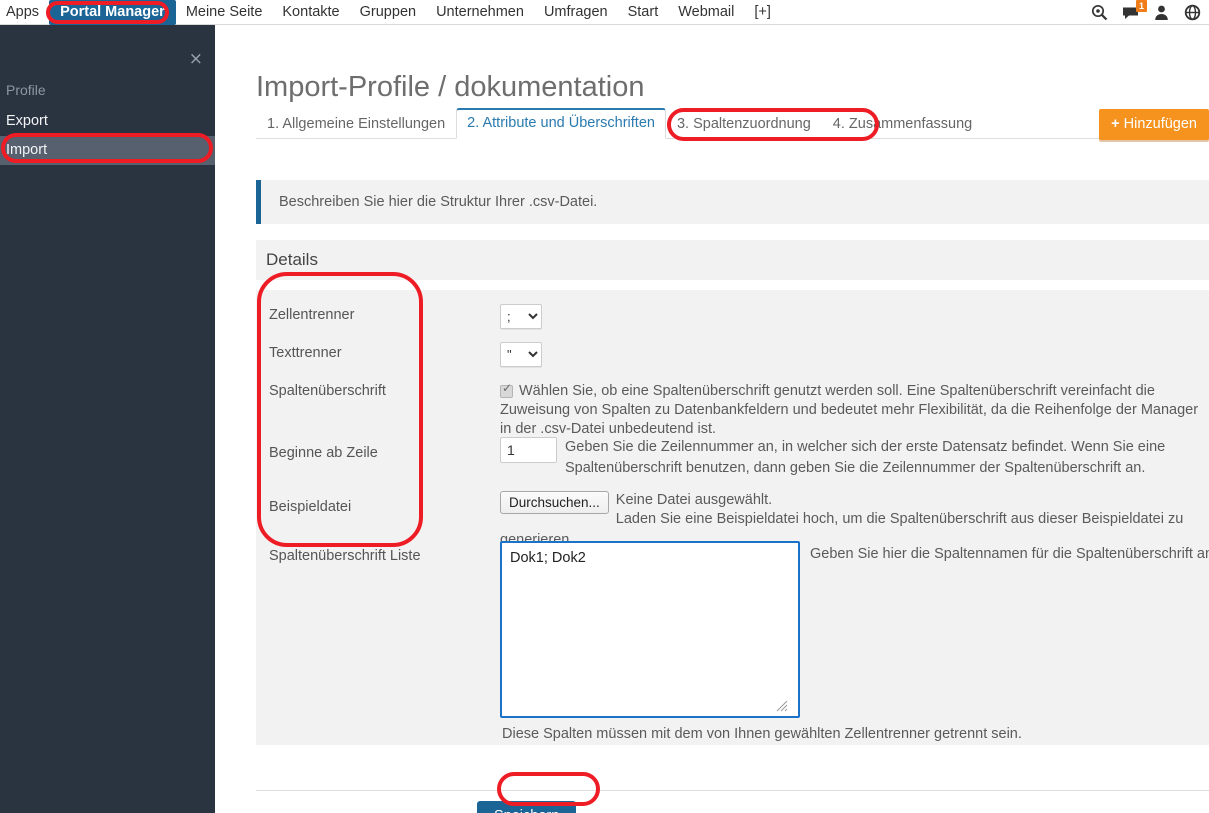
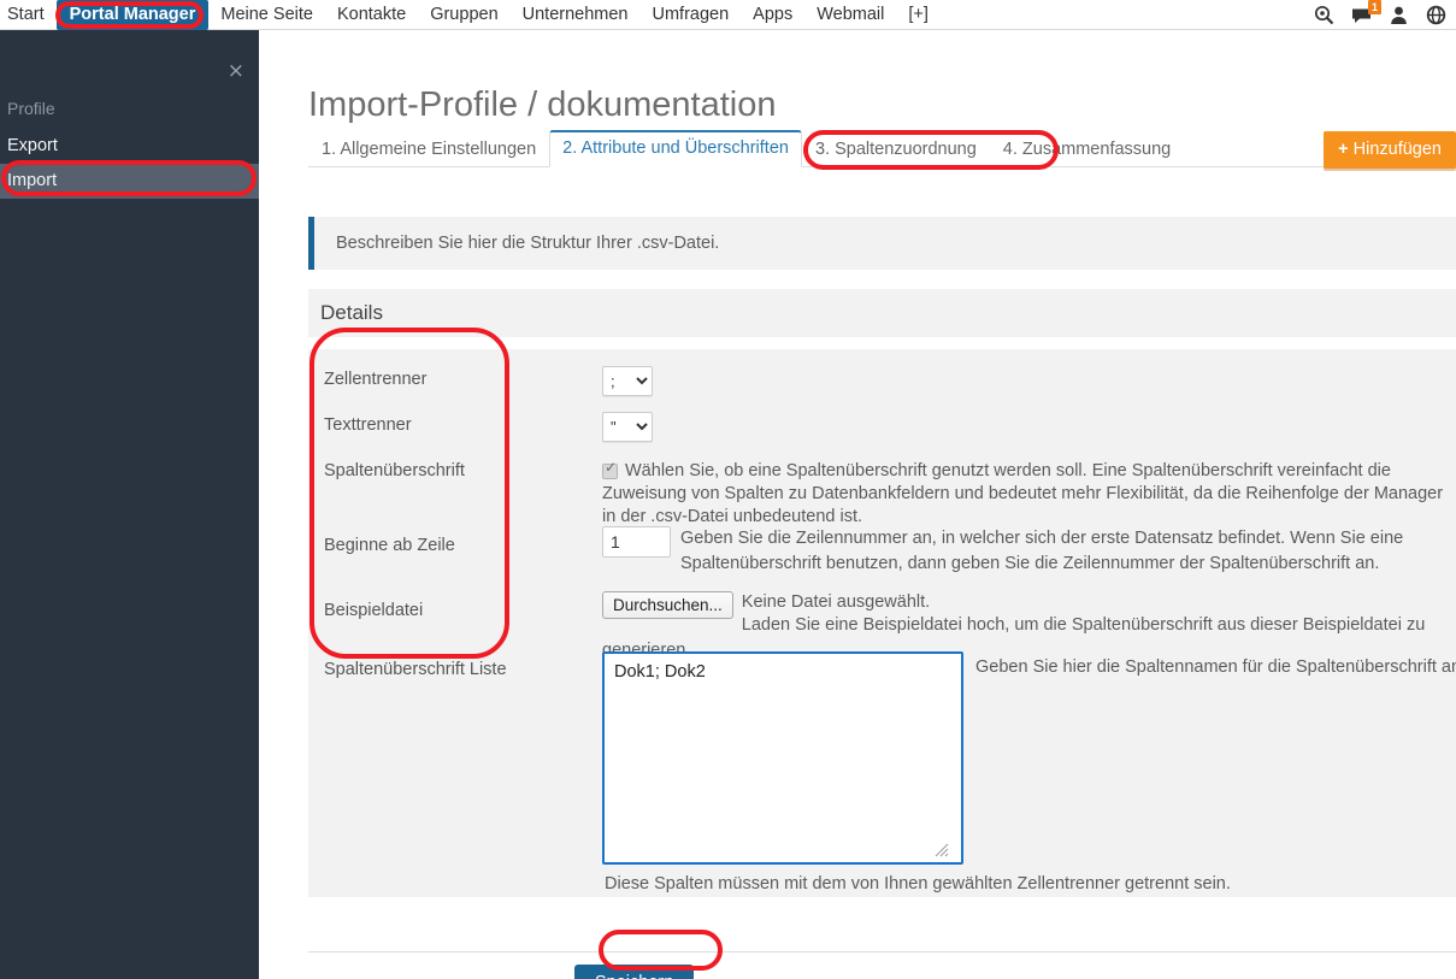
- Apps
+ Start
  Portal Manager
  Meine Seite
  Kontakte
  Gruppen
  Unternehmen
  Umfragen
- Start
+ Apps
  Webmail
  [+]
  1
  ×
  Profile
  Export
  Import
  Import-Profile / dokumentation
  1. Allgemeine Einstellungen
  2. Attribute und Überschriften
  3. Spaltenzuordnung
  4. Zusammenfassung
  + Hinzufügen
  Beschreiben Sie hier die Struktur Ihrer .csv-Datei.
  Details
  Zellentrenner
  Texttrenner
  Spaltenüberschrift
  Beginne ab Zeile
  Beispieldatei
  Spaltenüberschrift Liste
  "
  Wählen Sie, ob eine Spaltenüberschrift genutzt werden soll. Eine Spaltenüberschrift vereinfacht die Zuweisung von Spalten zu Datenbankfeldern und bedeutet mehr Flexibilität, da die Reihenfolge der Manager in der .csv-Datei unbedeutend ist.
  1
  Geben Sie die Zeilennummer an, in welcher sich der erste Datensatz befindet. Wenn Sie eine Spaltenüberschrift benutzen, dann geben Sie die Zeilennummer der Spaltenüberschrift an.
  Durchsuchen...
  Keine Datei ausgewählt.
  Laden Sie eine Beispieldatei hoch, um die Spaltenüberschrift aus dieser Beispieldatei zu generieren.
  Dok1; Dok2
  Geben Sie hier die Spaltennamen für die Spaltenüberschrift a
  Diese Spalten müssen mit dem von Ihnen gewählten Zellentrenner getrennt sein.
